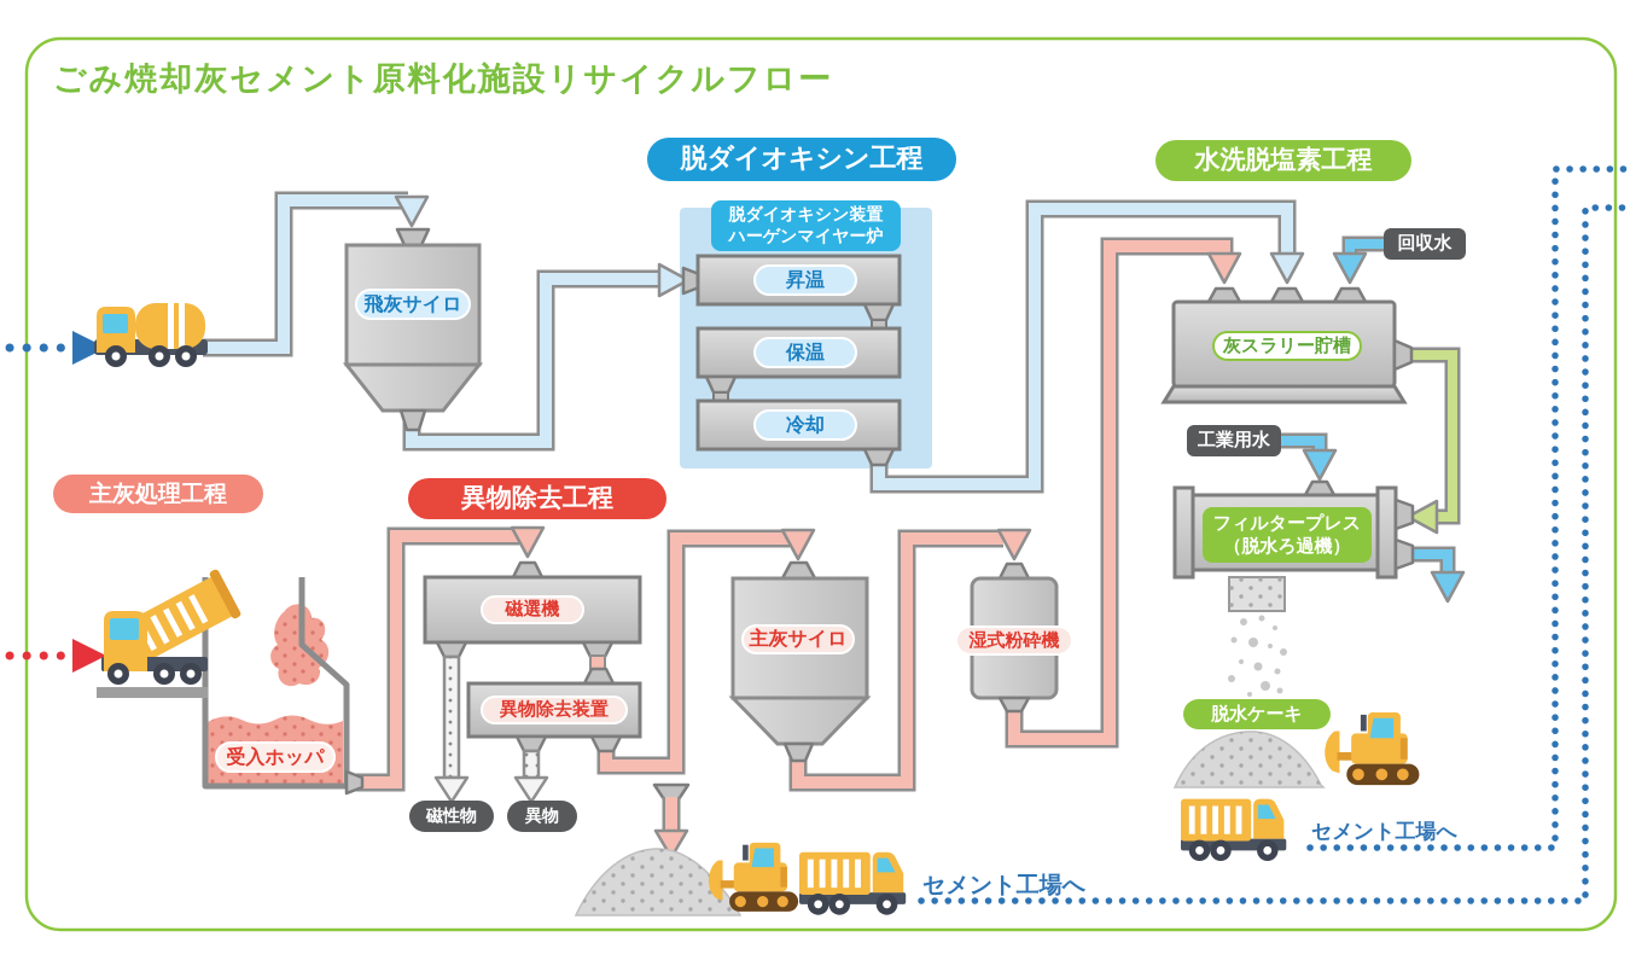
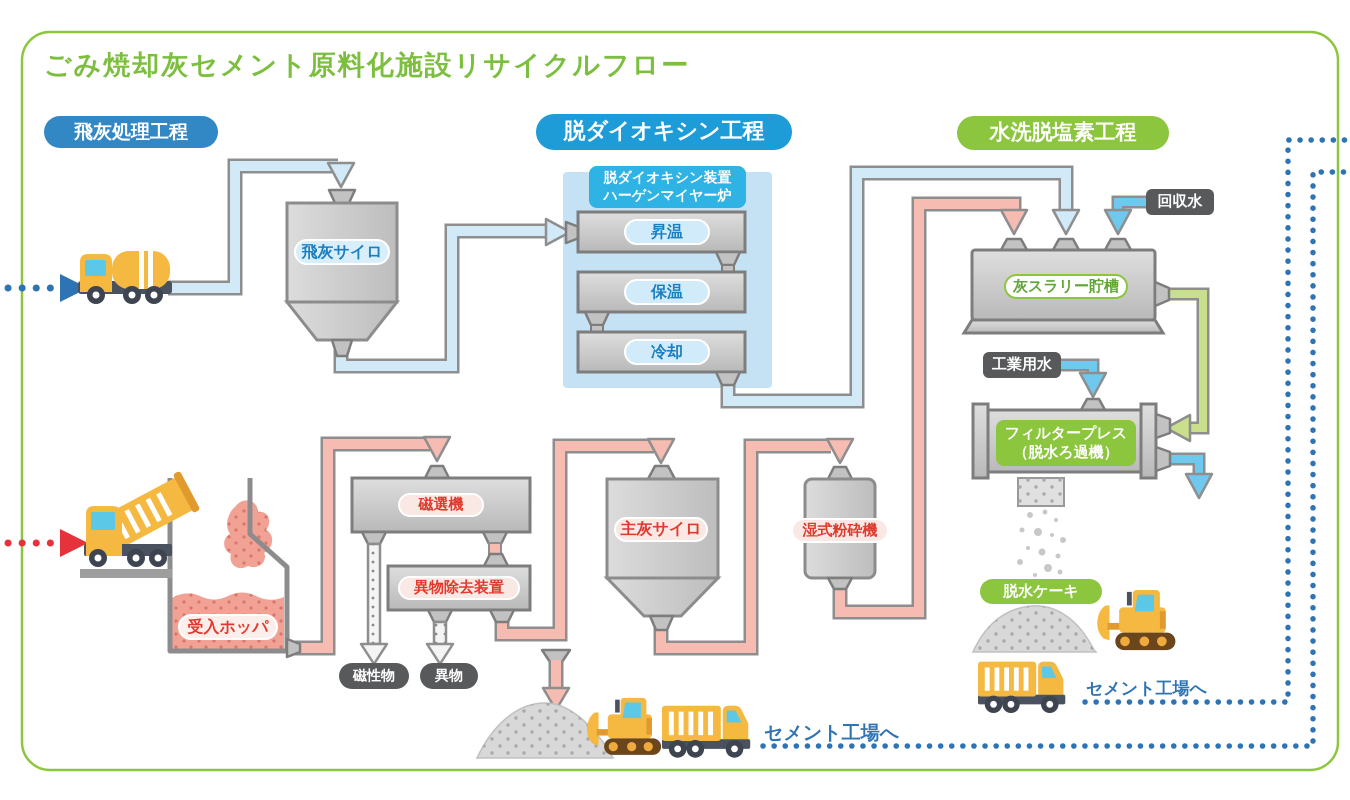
  ごみ焼却灰セメント原料化施設リサイクルフロー
+ 飛灰処理工程
  脱ダイオキシン工程
  水洗脱塩素工程
- 主灰処理工程
- 異物除去工程
  脱ダイオキシン装置
  ハーゲンマイヤー炉
  昇温
  保温
  冷却
  飛灰サイロ
  灰スラリー貯槽
  回収水
  工業用水
  フィルタープレス
  （脱水ろ過機）
  脱水ケーキ
  受入ホッパ
  磁選機
  異物除去装置
  磁性物
  異物
  主灰サイロ
  湿式粉砕機
  セメント工場へ
  セメント工場へ
